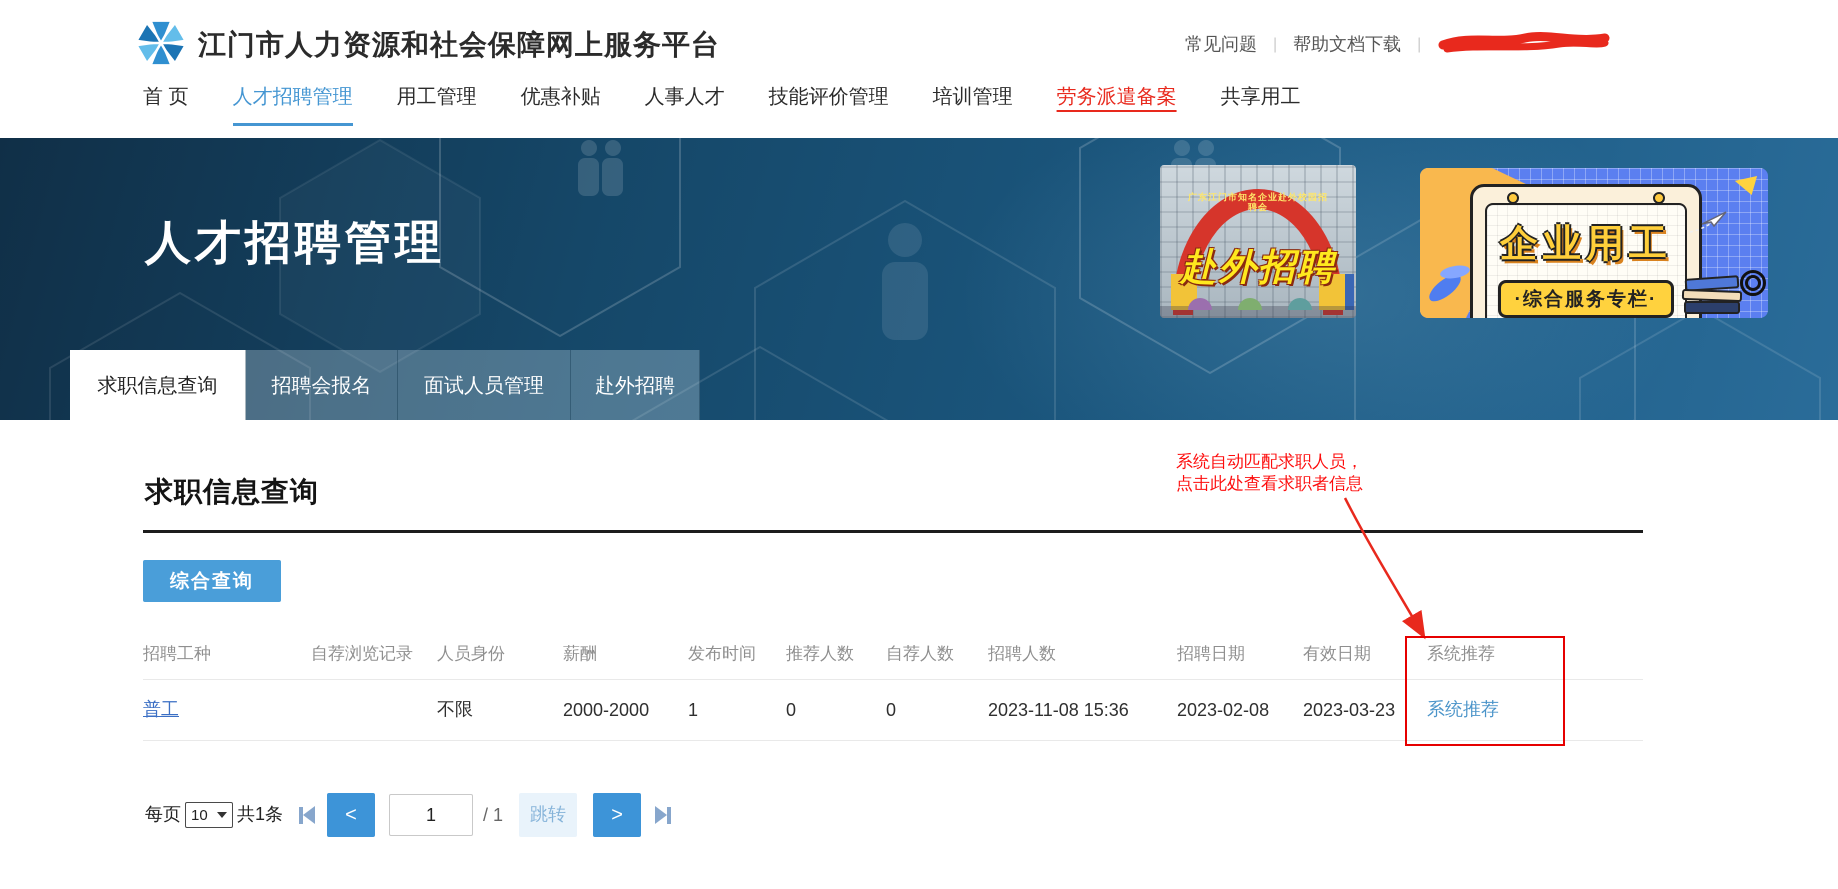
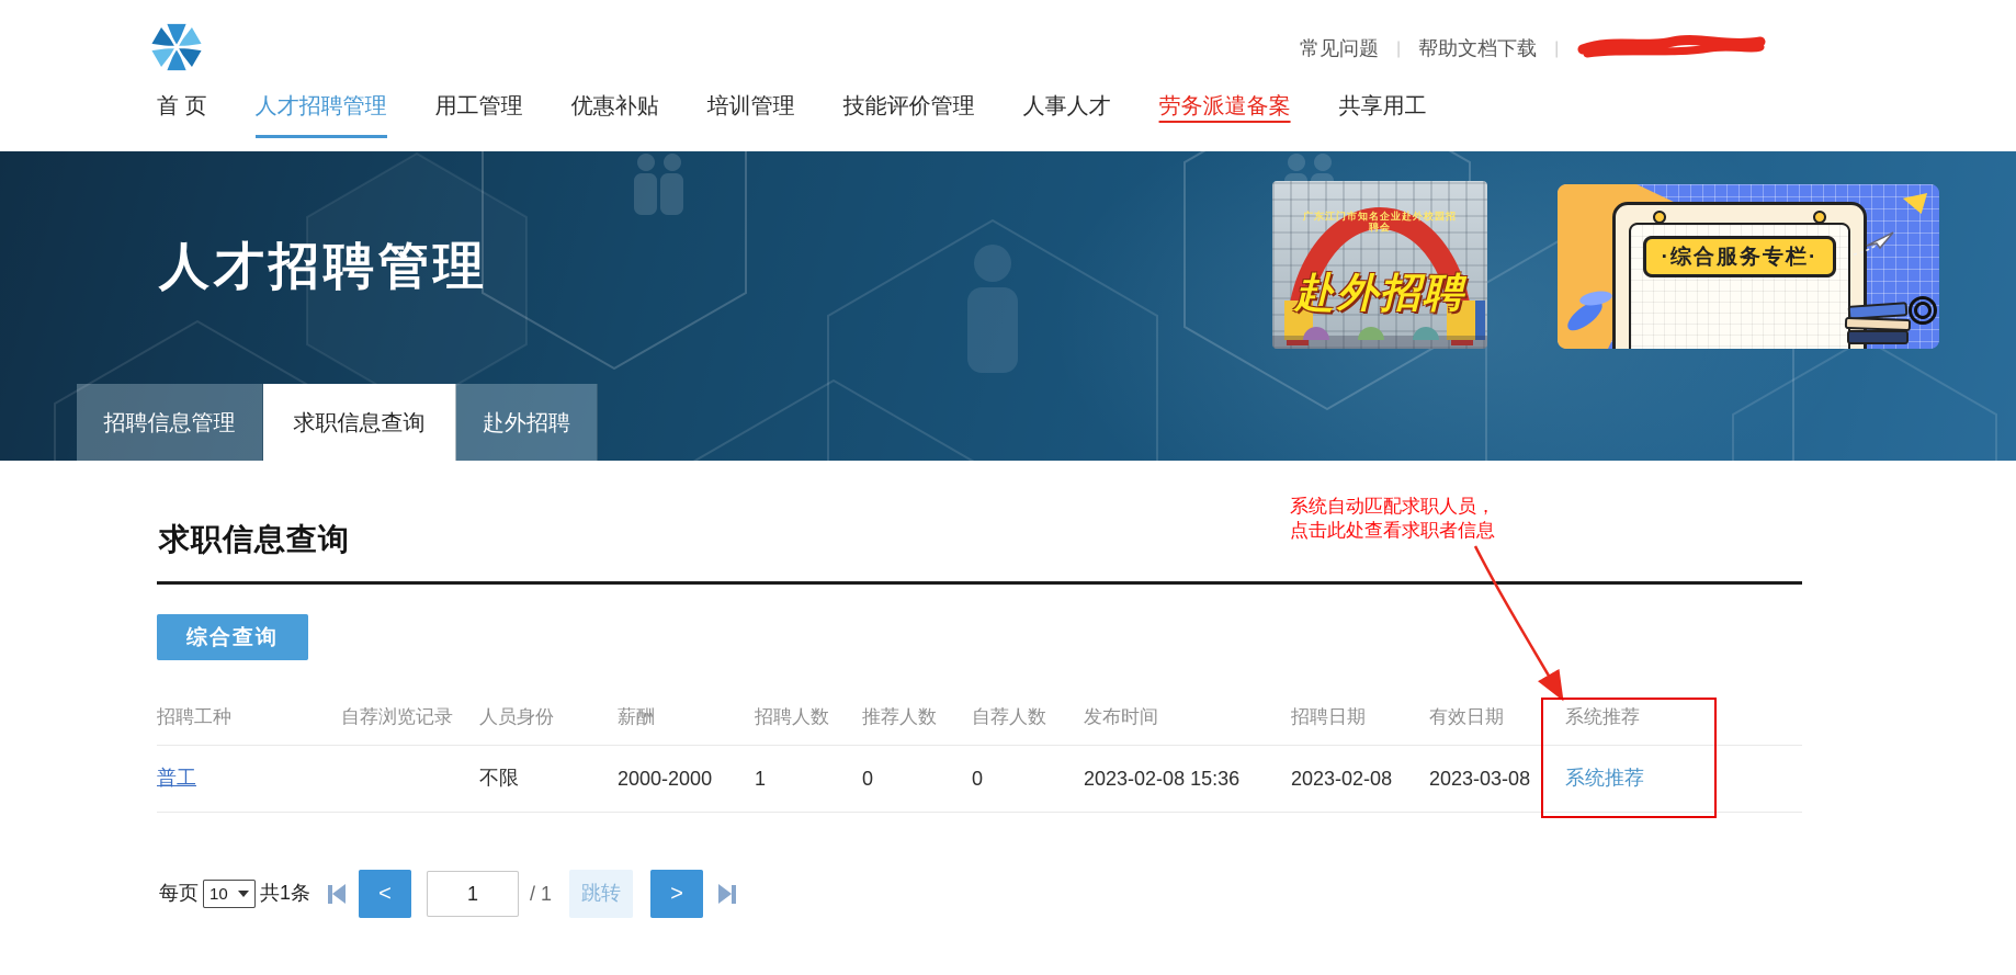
- 江门市人力资源和社会保障网上服务平台
  常见问题
  |
  帮助文档下载
  |
  首 页
  人才招聘管理
  用工管理
  优惠补贴
- 人事人才
+ 培训管理
  技能评价管理
- 培训管理
+ 人事人才
  劳务派遣备案
  共享用工
  人才招聘管理
  广东江门市知名企业赴外校园招聘会
  赴外招聘
- 企业用工
  ·综合服务专栏·
+ 招聘信息管理
  求职信息查询
- 招聘会报名
- 面试人员管理
  赴外招聘
  求职信息查询
  系统自动匹配求职人员，
  点击此处查看求职者信息
  综合查询
  招聘工种
  自荐浏览记录
  人员身份
  薪酬
- 发布时间
+ 招聘人数
  推荐人数
  自荐人数
- 招聘人数
+ 发布时间
  招聘日期
  有效日期
  系统推荐
  普工
  不限
  2000-2000
  1
  0
  0
- 2023-11-08 15:36
+ 2023-02-08 15:36
  2023-02-08
- 2023-03-23
+ 2023-03-08
  系统推荐
  每页
  10
  共1条
  <
  1
  / 1
  跳转
  >
